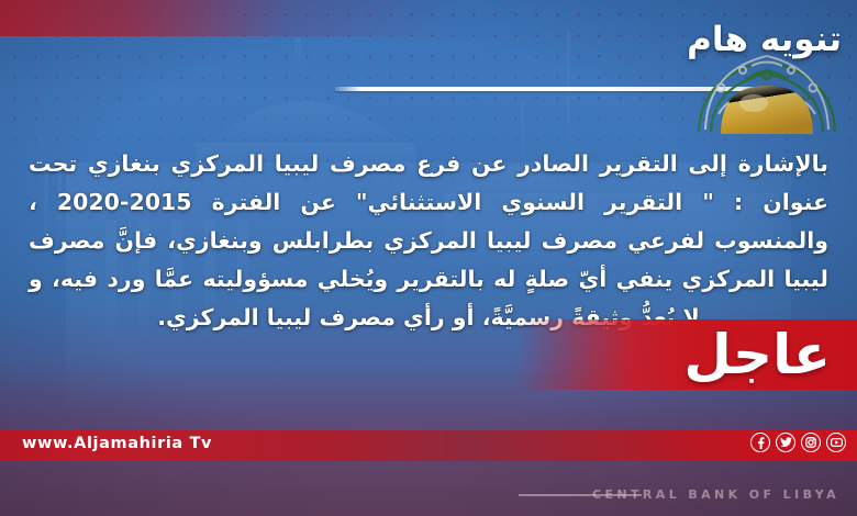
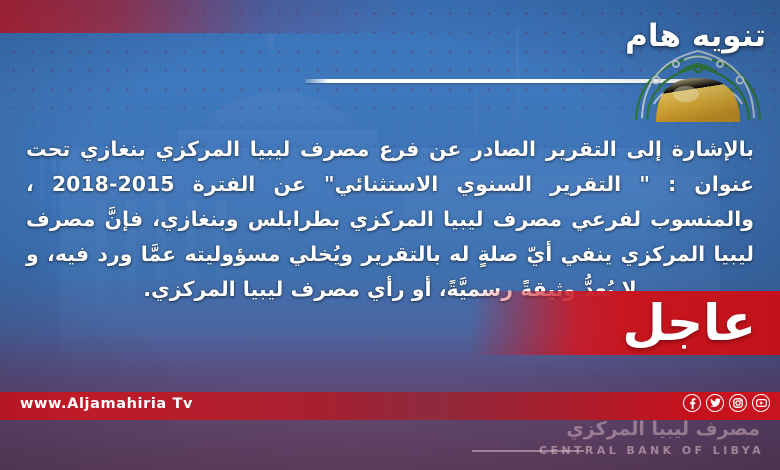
  تنويه هام
- بالإشارة إلى التقرير الصادر عن فرع مصرف ليبيا المركزي بنغازي تحت عنوان : " التقرير السنوي الاستثنائي" عن الفترة 2015-2020 ، والمنسوب لفرعي مصرف ليبيا المركزي بطرابلس وبنغازي، فإنَّ مصرف ليبيا المركزي ينفي أيّ صلةٍ له بالتقرير ويُخلي مسؤوليته عمَّا ورد فيه، و لا يُعدُّ وثيقةً رسميَّةً، أو رأي مصرف ليبيا المركزي.
+ بالإشارة إلى التقرير الصادر عن فرع مصرف ليبيا المركزي بنغازي تحت عنوان : " التقرير السنوي الاستثنائي" عن الفترة 2015-2018 ، والمنسوب لفرعي مصرف ليبيا المركزي بطرابلس وبنغازي، فإنَّ مصرف ليبيا المركزي ينفي أيّ صلةٍ له بالتقرير ويُخلي مسؤوليته عمَّا ورد فيه، و لا يُعدُّ وثيقةً رسميَّةً، أو رأي مصرف ليبيا المركزي.
  عاجل
+ مصرف ليبيا المركزي
  CENTRAL BANK OF LIBYA
  www.Aljamahiria Tv
